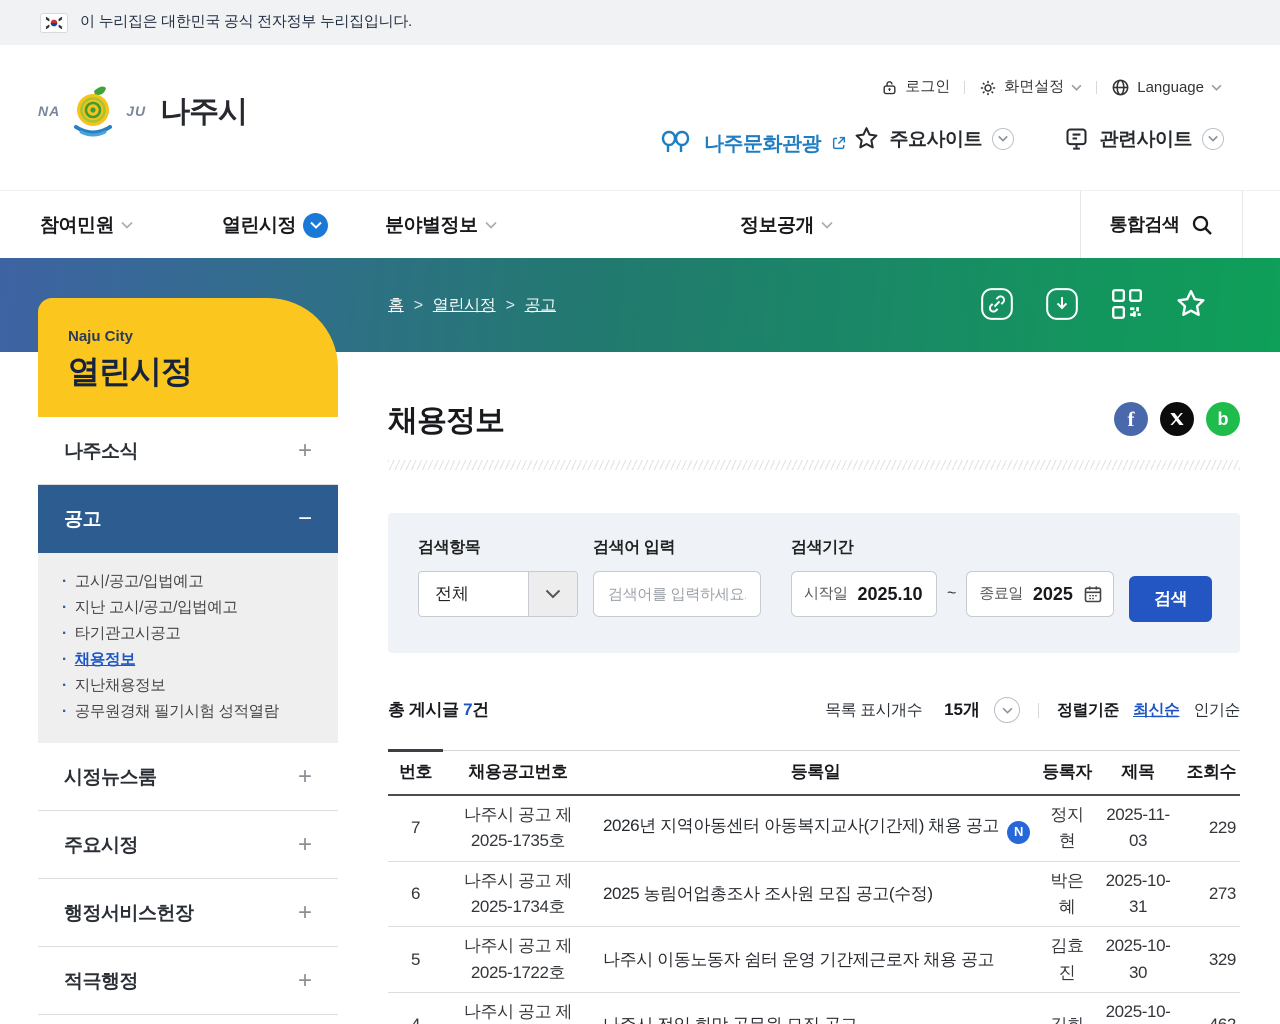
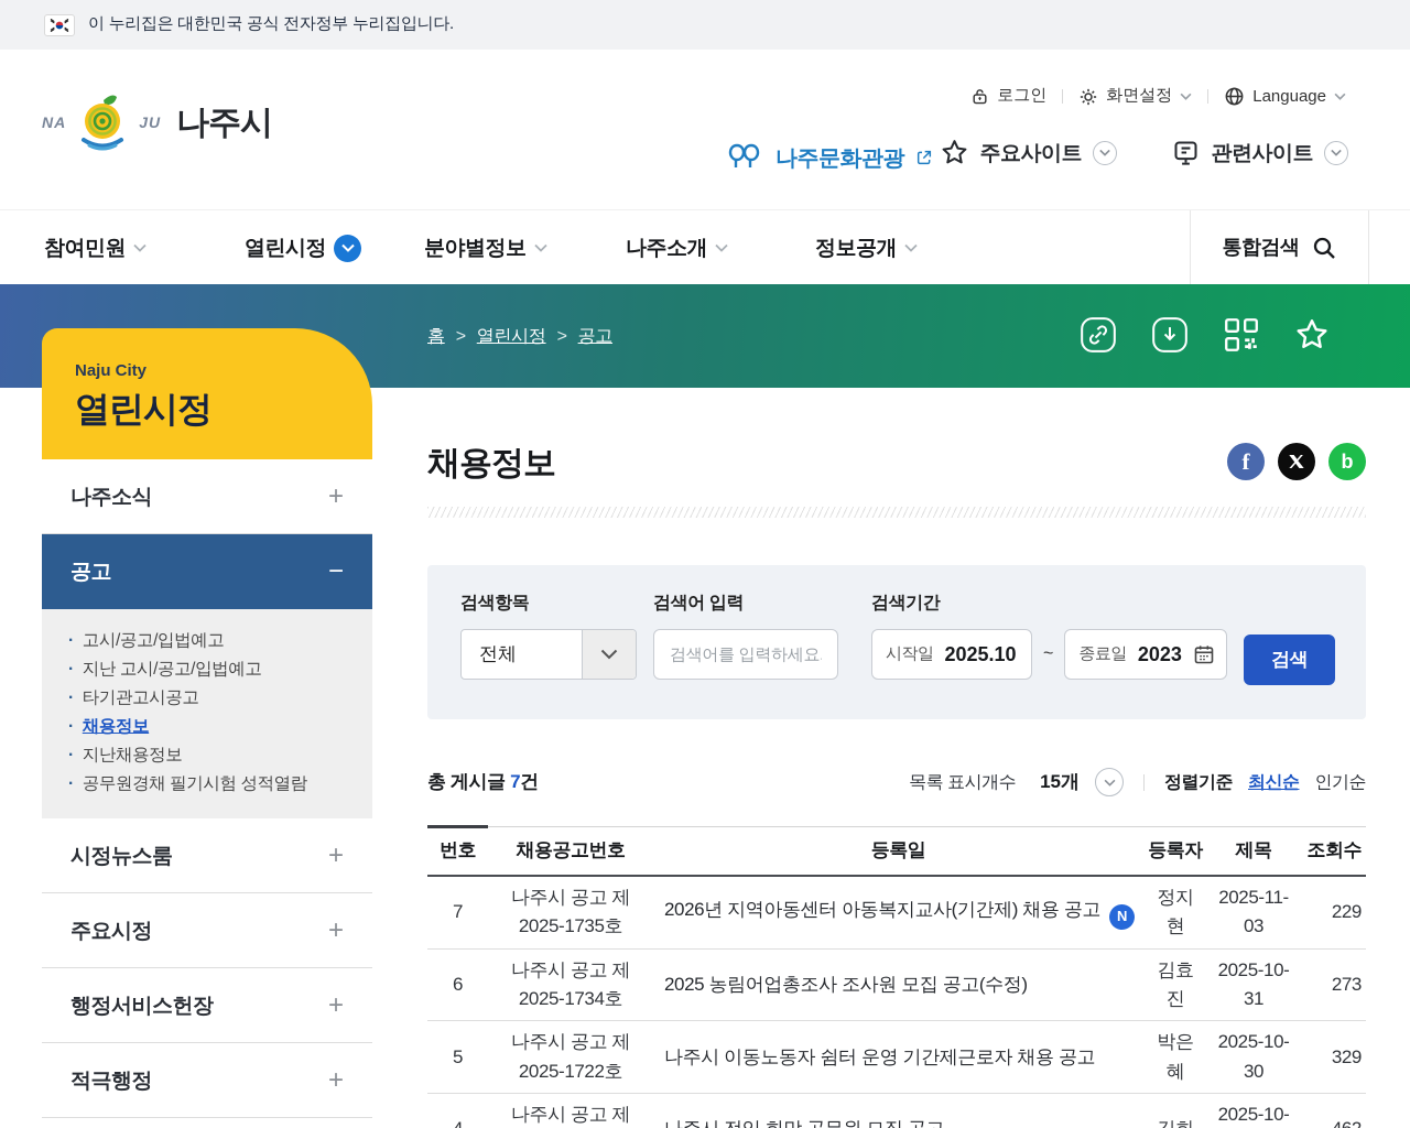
  이 누리집은 대한민국 공식 전자정부 누리집입니다.
  NA
  JU
  나주시
  로그인
  화면설정
  Language
  나주문화관광
  주요사이트
  관련사이트
  참여민원
  열린시정
  분야별정보
+ 나주소개
  정보공개
  통합검색
  홈
  >
  열린시정
  >
  공고
  Naju City
  열린시정
  나주소식
  +
  공고
  −
  ·
  고시/공고/입법예고
  ·
  지난 고시/공고/입법예고
  ·
  타기관고시공고
  ·
  채용정보
  ·
  지난채용정보
  ·
  공무원경채 필기시험 성적열람
  시정뉴스룸
  +
  주요시정
  +
  행정서비스헌장
  +
  적극행정
  +
  채용정보
  f
  b
  검색항목
  전체
  검색어 입력
  검색어를 입력하세요
  검색기간
  시작일
  2025.10
  ~
  종료일
- 2025
+ 2023
  검색
  총 게시글 7건
  목록 표시개수
  15개
  정렬기준
  최신순
  인기순
  번호
  채용공고번호
  등록일
  등록자
  제목
  조회수
  7
  나주시 공고 제 2025-1735호
  2026년 지역아동센터 아동복지교사(기간제) 채용 공고 N
  정지현
  2025-11-03
  229
  6
  나주시 공고 제 2025-1734호
  2025 농림어업총조사 조사원 모집 공고(수정)
- 박은혜
+ 김효진
  2025-10-31
  273
  5
  나주시 공고 제 2025-1722호
  나주시 이동노동자 쉼터 운영 기간제근로자 채용 공고
- 김효진
+ 박은혜
  2025-10-30
  329
  2025-10-
